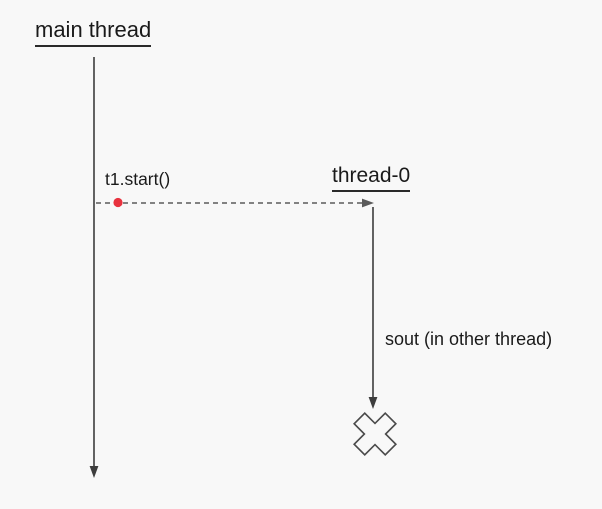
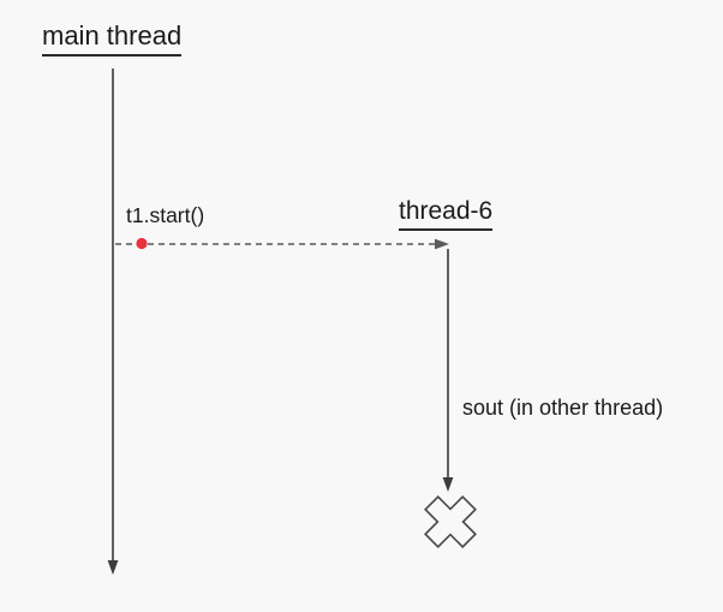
  main thread
- thread-0
+ thread-6
  t1.start()
  sout (in other thread)
